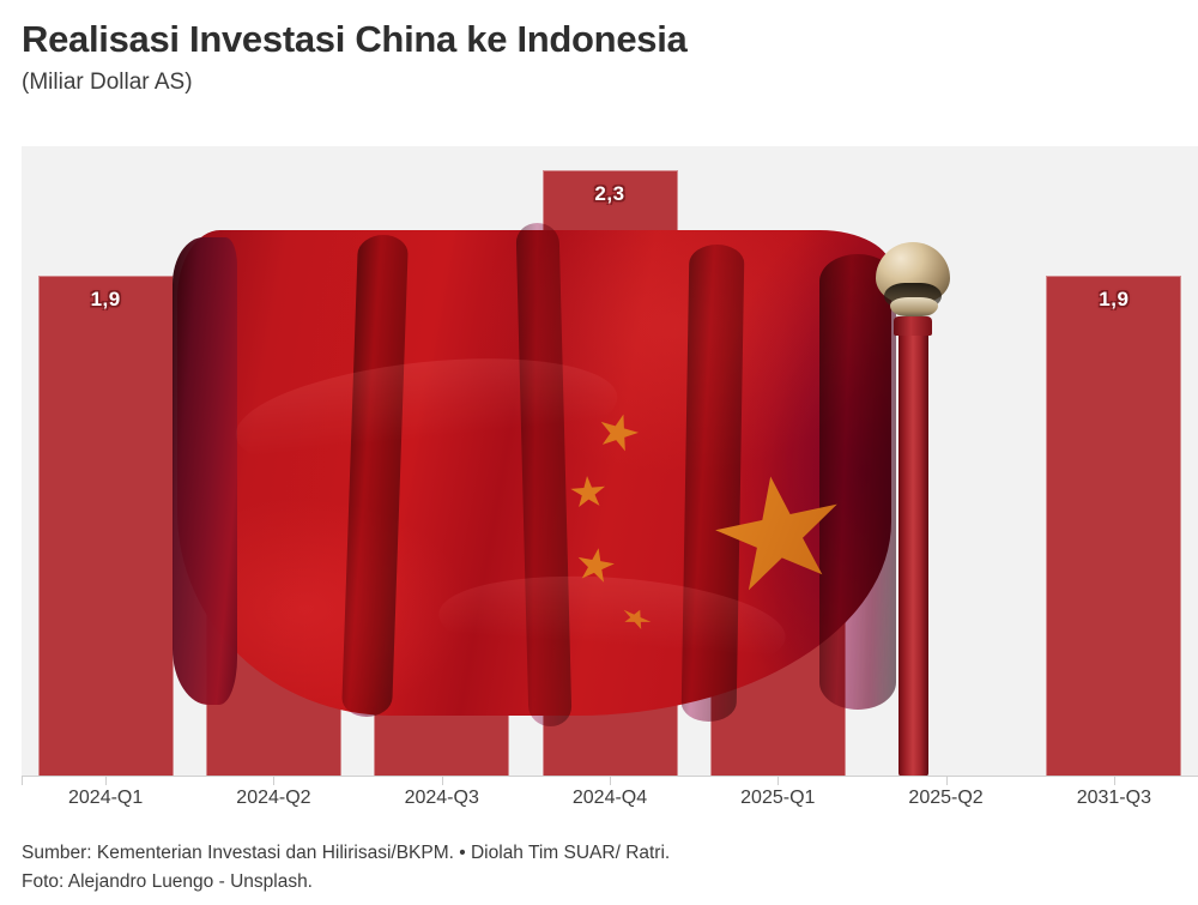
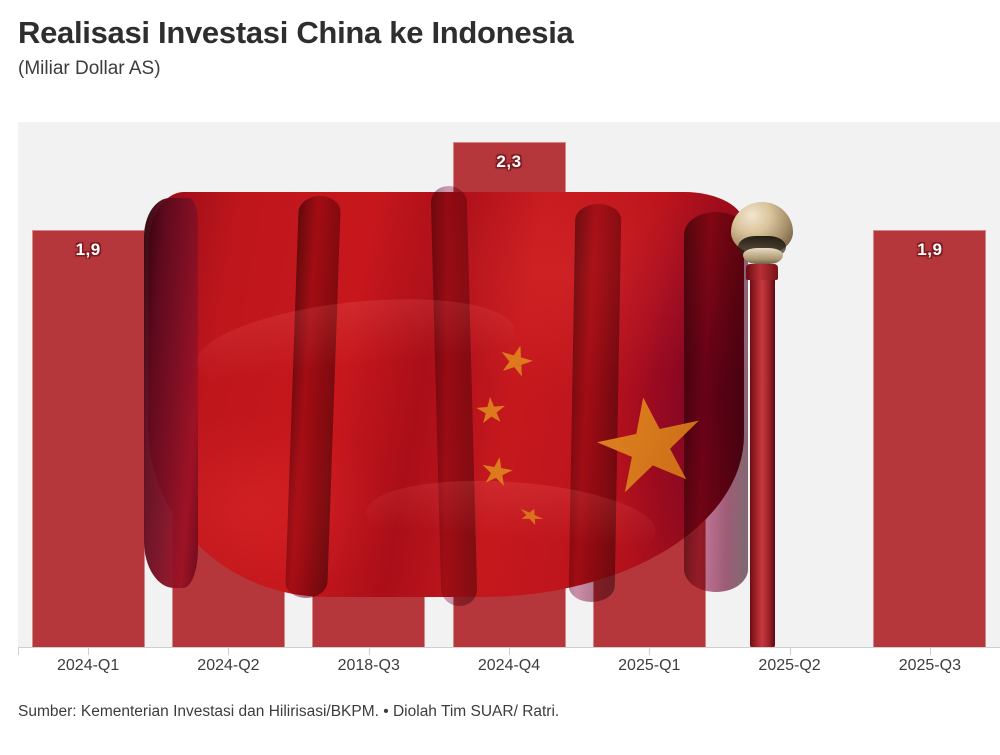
  Realisasi Investasi China ke Indonesia
  (Miliar Dollar AS)
  1,9
  2,3
  1,9
  2024-Q1
  2024-Q2
- 2024-Q3
+ 2018-Q3
  2024-Q4
  2025-Q1
  2025-Q2
- 2031-Q3
+ 2025-Q3
  Sumber: Kementerian Investasi dan Hilirisasi/BKPM. • Diolah Tim SUAR/ Ratri.
- Foto: Alejandro Luengo - Unsplash.
